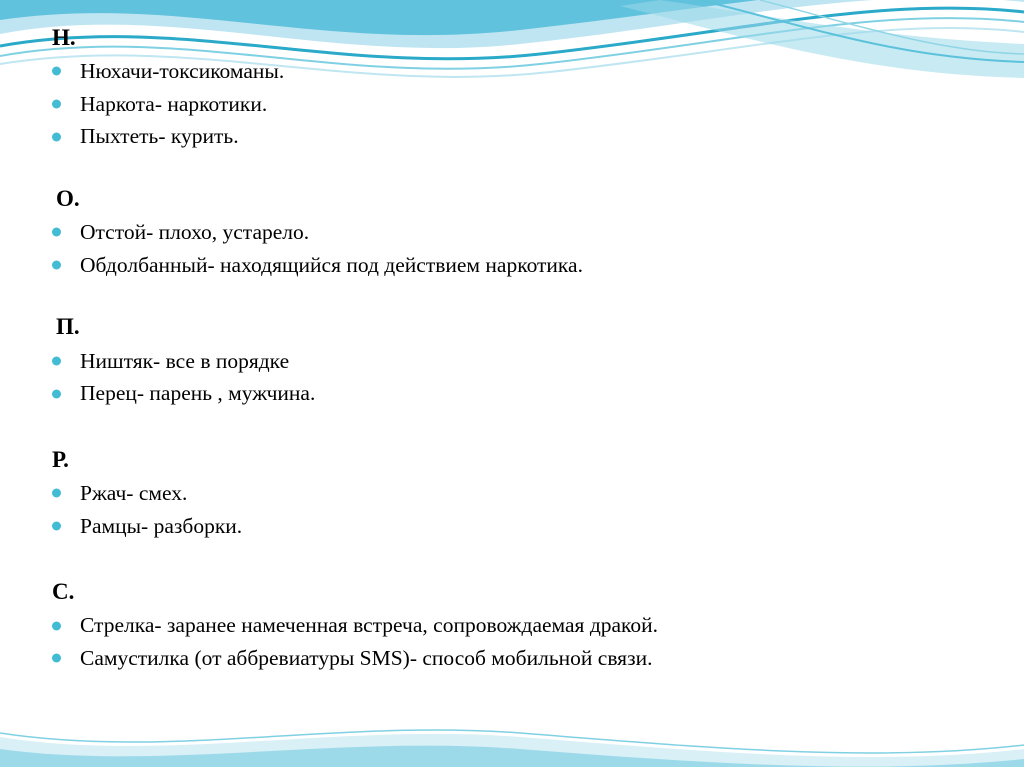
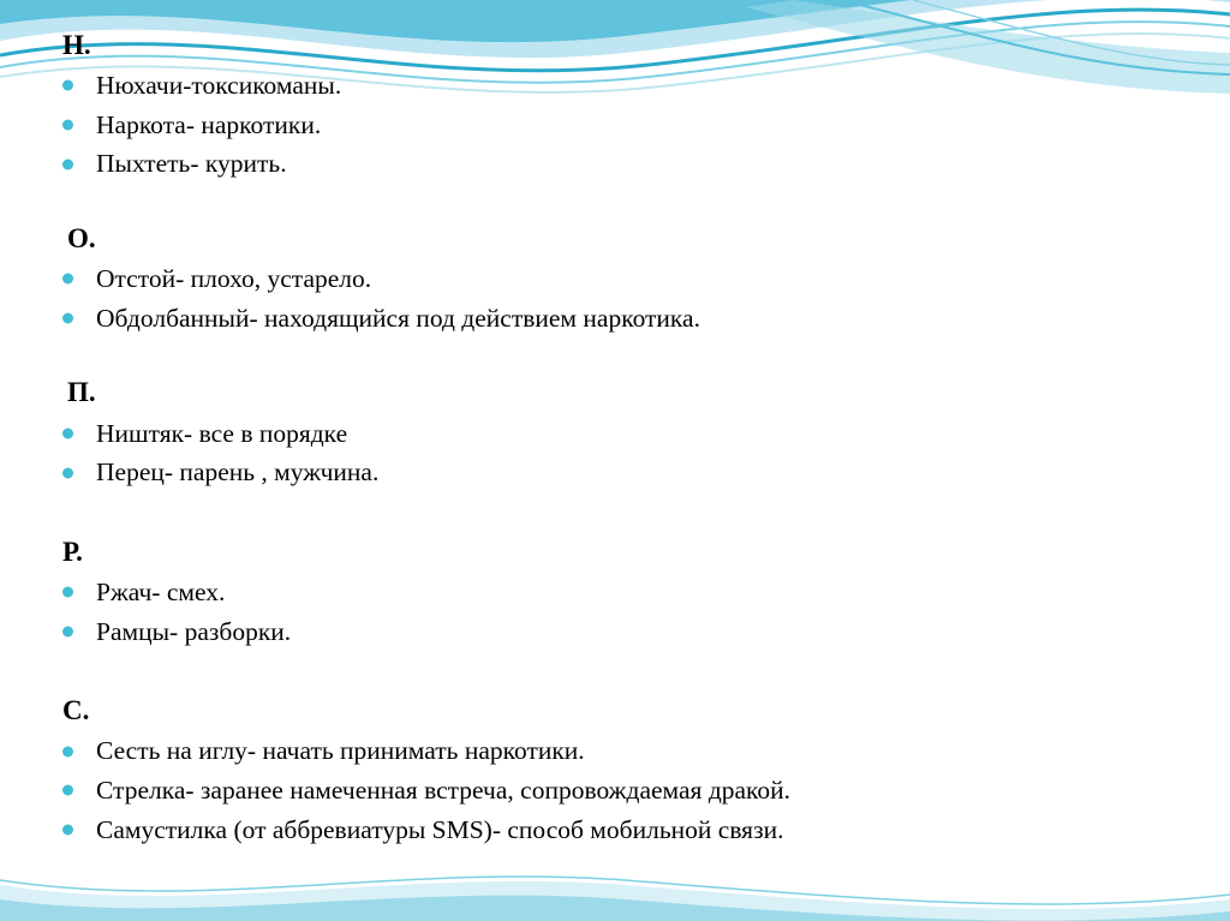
  Н.
  Нюхачи-токсикоманы.
  Наркота- наркотики.
  Пыхтеть- курить.
  О.
  Отстой- плохо, устарело.
  Обдолбанный- находящийся под действием наркотика.
  П.
  Ништяк- все в порядке
  Перец- парень , мужчина.
  Р.
  Ржач- смех.
  Рамцы- разборки.
  С.
+ Сесть на иглу- начать принимать наркотики.
  Стрелка- заранее намеченная встреча, сопровождаемая дракой.
  Самустилка (от аббревиатуры SMS)- способ мобильной связи.
